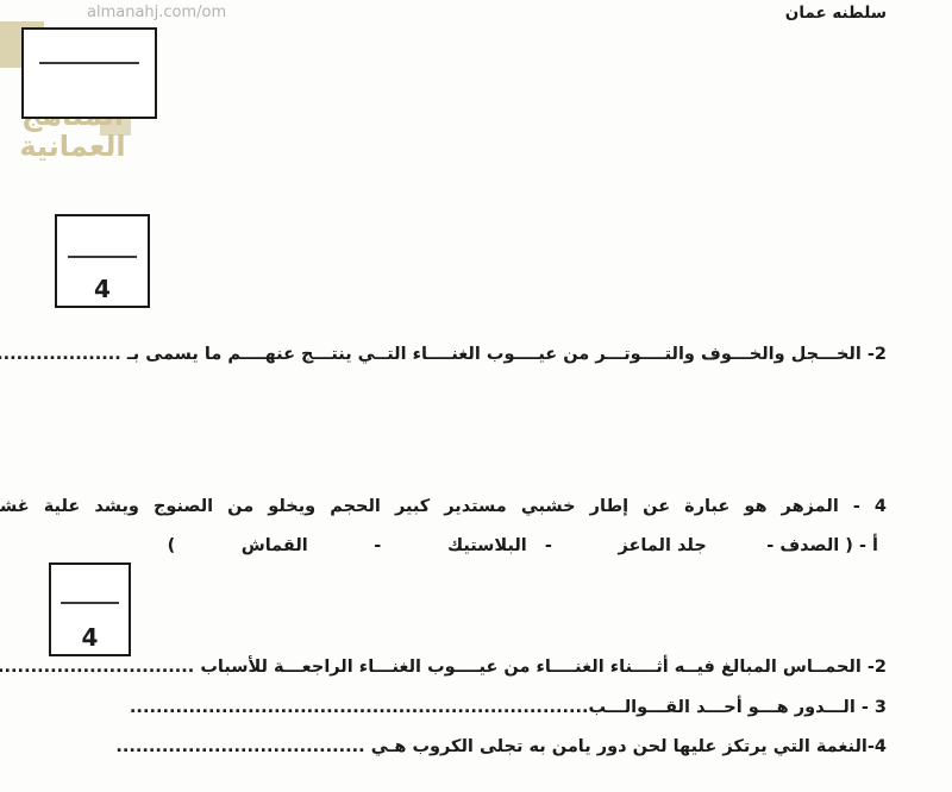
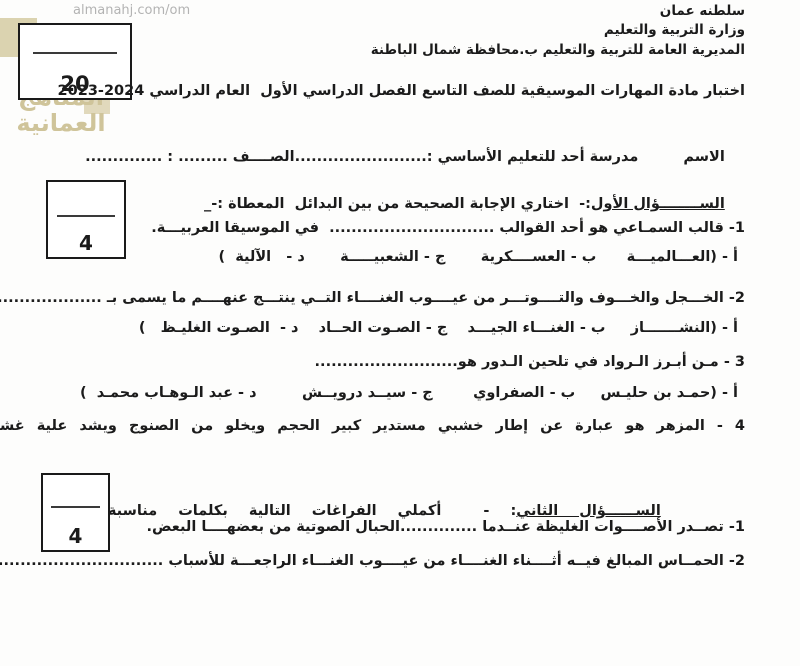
  almanahj.com/om
+ 20
  سلطنه عمان
+ وزارة التربية والتعليم
+ المديرية العامة للتربية والتعليم ب.محافظة شمال الباطنة
+ اختبار مادة المهارات الموسيقية للصف التاسع الفصل الدراسي الأول العام الدراسي 2024-2023
+ الاسممدرسة أحد للتعليم الأساسي :........................الصــــف ......... : ..............
  4
+ الســــــــؤال الأول:- اختاري الإجابة الصحيحة من بين البدائل المعطاة :-_
+ 1- قالب السمـاعي هو أحد القوالب .............................. في الموسيقا العربيـــة.
+ أ - (العـــالميـــة ب - العســــكرية ج - الشعبيـــــة د - الآلية )
  2- الخـــجل والخـــوف والتــــوتـــر من عيــــوب الغنــــاء التــي ينتـــج عنهــــم ما يسمى بـ ..................
+ أ - (النشـــــــاز ب - الغنـــاء الجيـــد ج - الصـوت الحــاد د - الصـوت الغليـظ )
+ 3 - مـن أبـرز الـرواد في تلحين الـدور هو..........................
+ أ - (حمـد بن حليـس ب - الصفراوي ج - سيــد درويــش د - عبد الـوهـاب محمـد )
  4 - المزهر هو عبارة عن إطار خشبي مستدير كبير الحجم ويخلو من الصنوج ويشد علية غش
- أ - ( الصدف - جلد الماعز - البلاستيك - القماش )
  4
+ الســــــؤال الثاني: - أكملي الفراغات التالية بكلمات مناسبة
+ 1- تصــدر الأصــــوات الغليظة عنــدما ..............الحبال الصوتية من بعضهــــا البعض.
  2- الحمــاس المبالغ فيــه أثــــناء الغنــــاء من عيــــوب الغنـــاء الراجعـــة للأسباب ..............................
- 3 - الـــدور هـــو أحـــد القـــوالـــب......................................................................
- 4-النغمة التي يرتكز عليها لحن دور يامن به تجلى الكروب هـي ......................................
